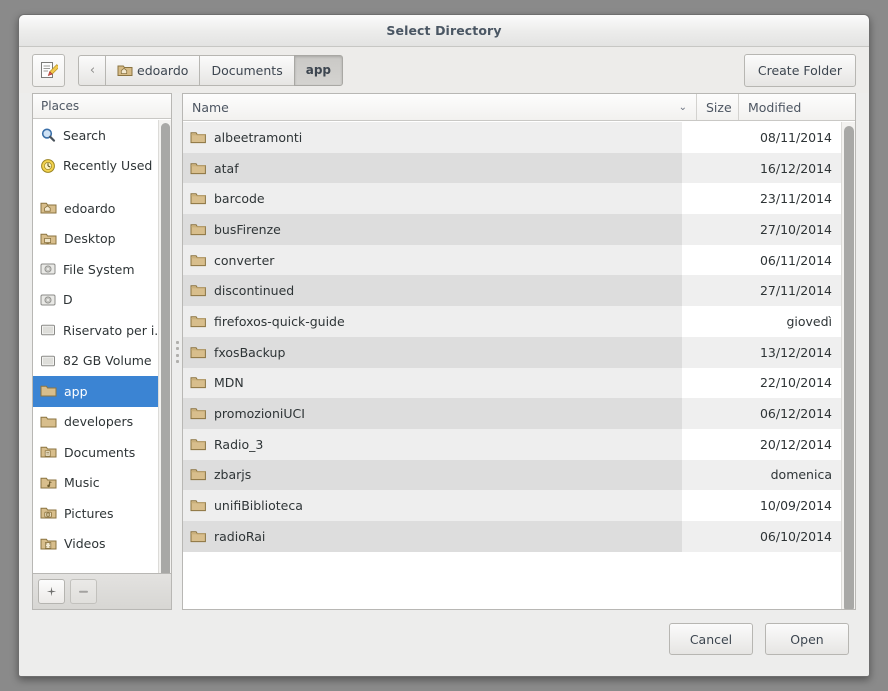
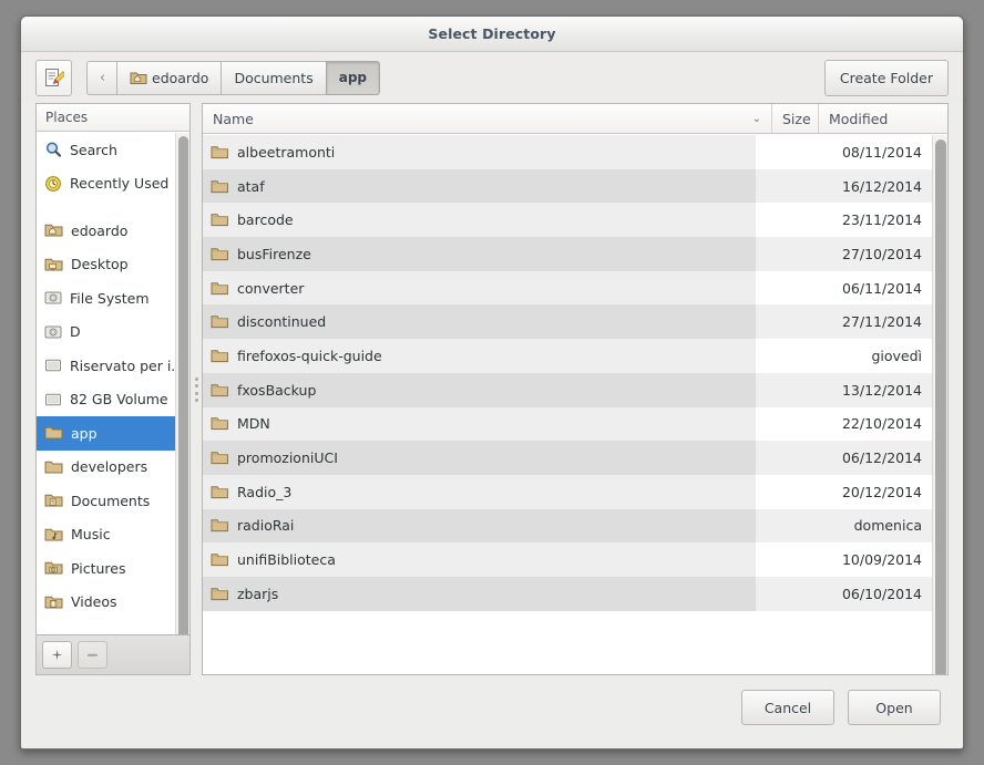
  Select Directory
  ‹
  edoardo
  Documents
  app
  Create Folder
  Places
  Search
  Recently Used
  edoardo
  Desktop
  File System
  D
  Riservato per i.
  82 GB Volume
  app
  developers
  Documents
  Music
  Pictures
  Videos
  Name
  ⌄
  Size
  Modified
  albeetramonti
  08/11/2014
  ataf
  16/12/2014
  barcode
  23/11/2014
  busFirenze
  27/10/2014
  converter
  06/11/2014
  discontinued
  27/11/2014
  firefoxos-quick-guide
  giovedì
  fxosBackup
  13/12/2014
  MDN
  22/10/2014
  promozioniUCI
  06/12/2014
  Radio_3
  20/12/2014
- zbarjs
+ radioRai
  domenica
  unifiBiblioteca
  10/09/2014
- radioRai
+ zbarjs
  06/10/2014
  Cancel
  Open
